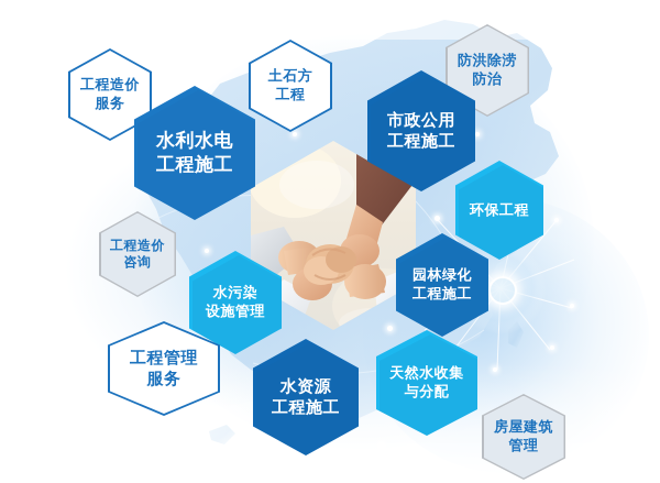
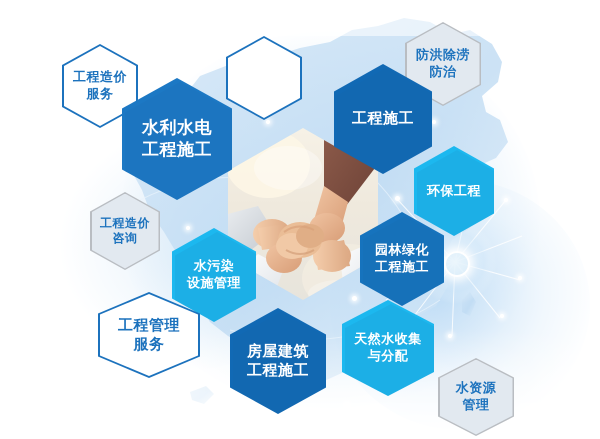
  工程造价
  服务
- 土石方
- 工程
  防洪除涝
  防治
  水利水电
  工程施工
- 市政公用
  工程施工
  环保工程
  工程造价
  咨询
  园林绿化
  工程施工
  水污染
  设施管理
  工程管理
  服务
  天然水收集
  与分配
- 水资源
+ 房屋建筑
  工程施工
- 房屋建筑
+ 水资源
  管理
